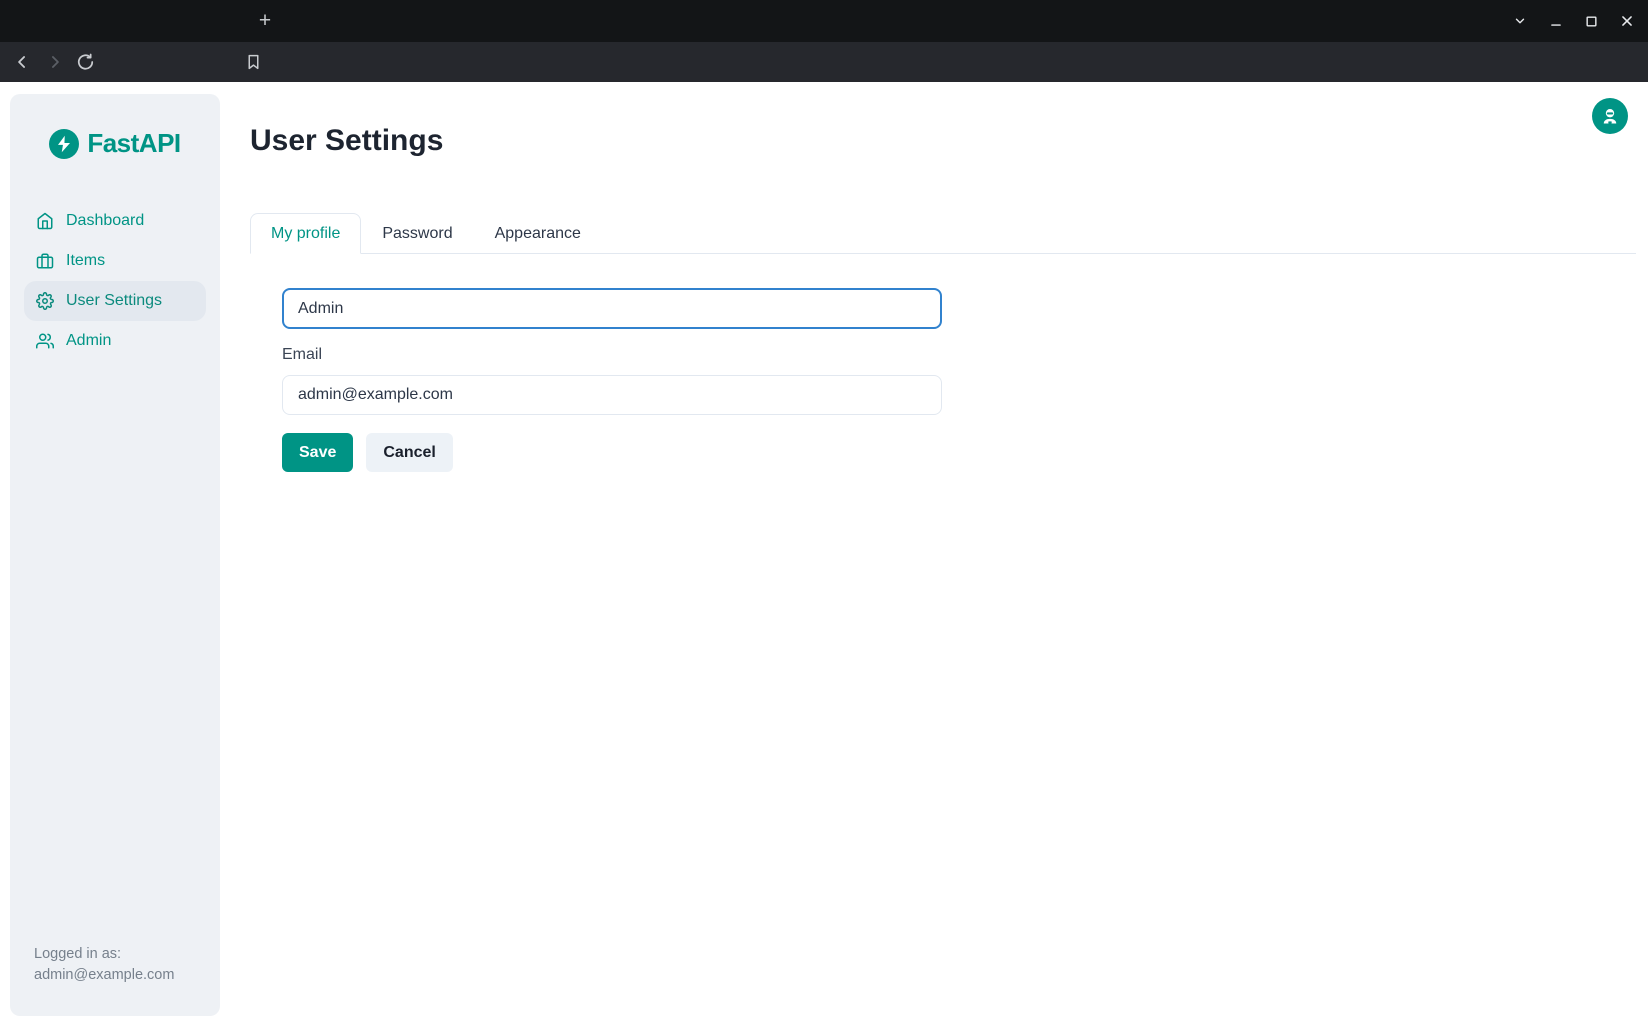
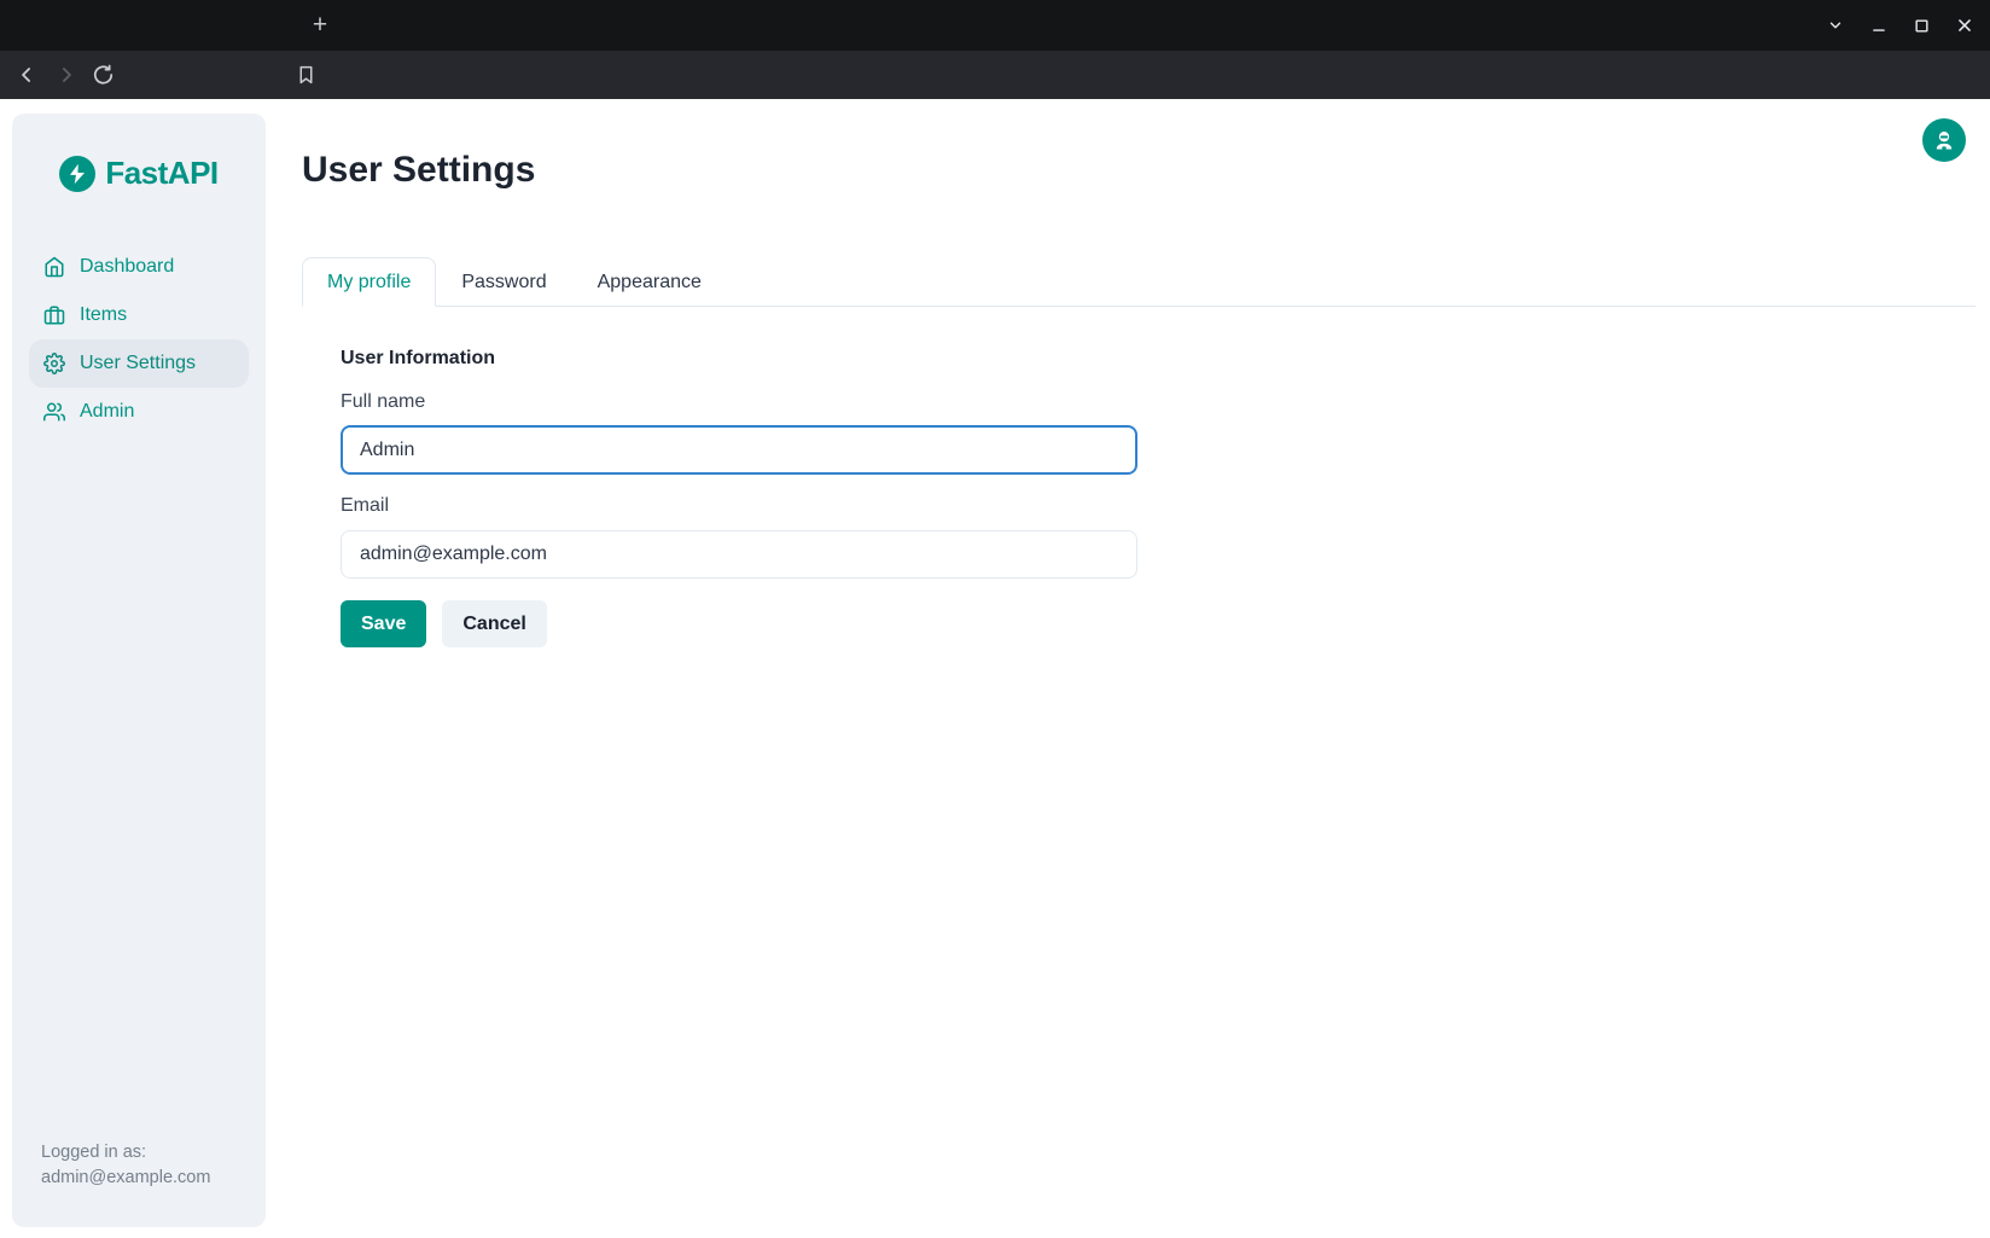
  +
  FastAPI
  Dashboard
  Items
  User Settings
  Admin
  Logged in as:
  admin@example.com
  User Settings
  My profile
  Password
  Appearance
+ User Information
+ Full name
  Admin
  Email
  admin@example.com
  Save
  Cancel
